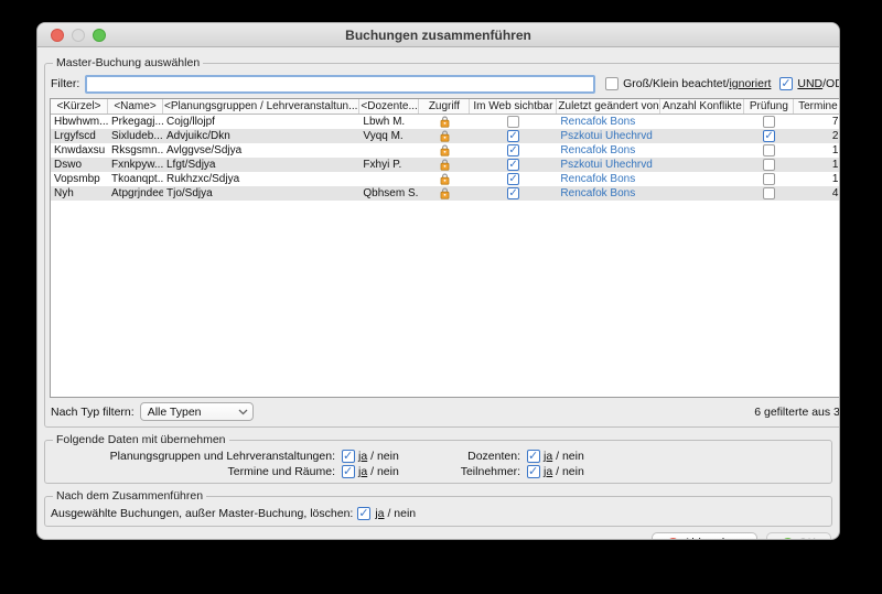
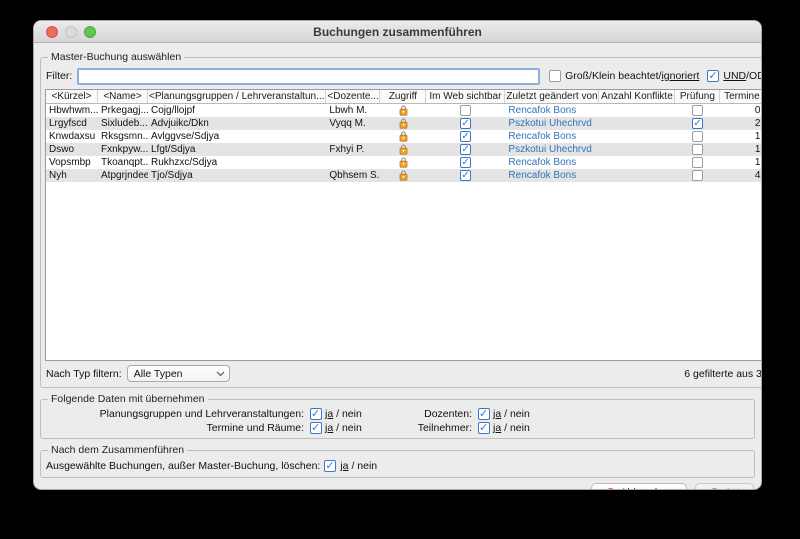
  Buchungen zusammenführen
  Master-Buchung auswählen
  Filter:
  Groß/Klein beachtet/ignoriert
  <Kürzel>
  <Name>
  <Planungsgruppen / Lehrveranstaltun...
  <Dozente...
  Zugriff
  Im Web sichtbar
  Zuletzt geändert von
  Anzahl Konflikte
  Prüfung
  Termine
  Hbwhwm...
  Prkegagj...
  Cojg/llojpf
  Lbwh M.
  Rencafok Bons
- 7
+ 0
  Lrgyfscd
  Sixludeb...
  Advjuikc/Dkn
  Vyqq M.
  Pszkotui Uhechrvd
  2
  Knwdaxsu
  Rksgsmn..
  Avlggvse/Sdjya
  Rencafok Bons
  1
  Dswo
  Fxnkpyw...
  Lfgt/Sdjya
  Fxhyi P.
  Pszkotui Uhechrvd
  1
  Vopsmbp
  Tkoanqpt..
  Rukhzxc/Sdjya
  Rencafok Bons
  1
  Nyh
  Atpgrjndee
  Tjo/Sdjya
  Qbhsem S.
  Rencafok Bons
  4
  Nach Typ filtern:
  Alle Typen
  6 gefilterte aus 3
  Folgende Daten mit übernehmen
  Planungsgruppen und Lehrveranstaltungen:
  ja / nein
  Dozenten:
  ja / nein
  Termine und Räume:
  ja / nein
  Teilnehmer:
  ja / nein
  Nach dem Zusammenführen
  Ausgewählte Buchungen, außer Master-Buchung, löschen:
  ja / nein
